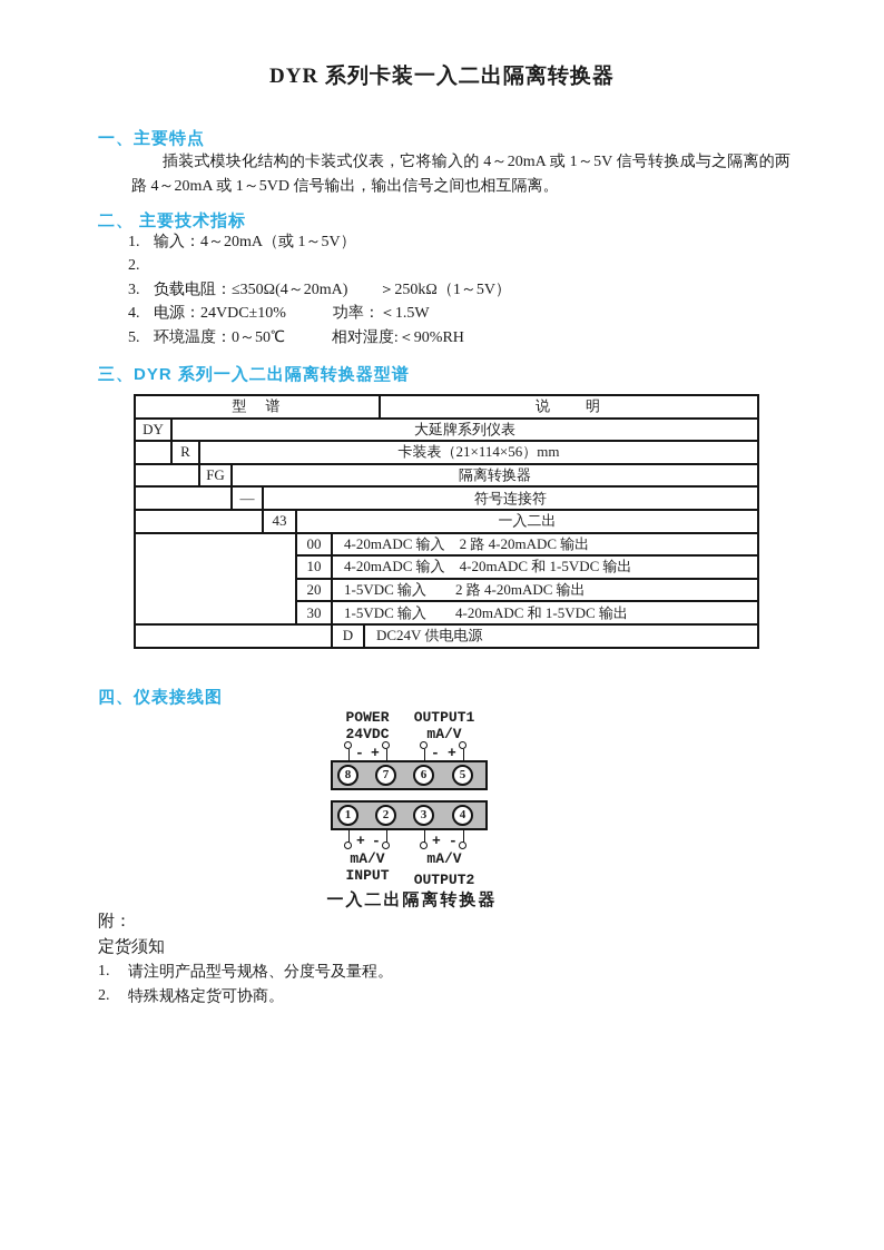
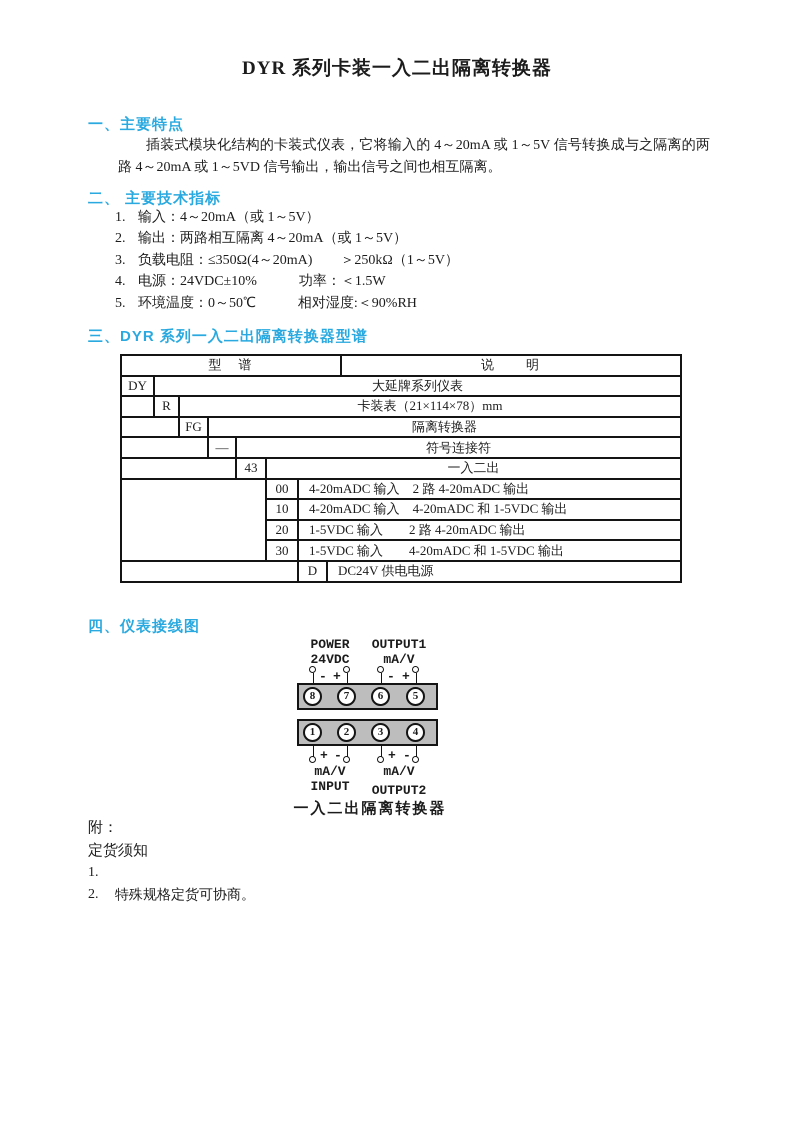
  DYR 系列卡装一入二出隔离转换器
  一、主要特点
  插装式模块化结构的卡装式仪表，它将输入的 4～20mA 或 1～5V 信号转换成与之隔离的两路 4～20mA 或 1～5VD 信号输出，输出信号之间也相互隔离。
  二、 主要技术指标
  1.
  输入：4～20mA（或 1～5V）
  2.
+ 输出：两路相互隔离 4～20mA（或 1～5V）
  3.
  负载电阻：≤350Ω(4～20mA) ＞250kΩ（1～5V）
  4.
  电源：24VDC±10% 功率：＜1.5W
  5.
  环境温度：0～50℃ 相对湿度:＜90%RH
  三、DYR 系列一入二出隔离转换器型谱
  型 谱	说 明
  DY	大延牌系列仪表
- 	R	卡装表（21×114×56）mm
+ 	R	卡装表（21×114×78）mm
  	FG	隔离转换器
  	—	符号连接符
  	43	一入二出
  	00	4-20mADC 输入 2 路 4-20mADC 输出
  10	4-20mADC 输入 4-20mADC 和 1-5VDC 输出
  20	1-5VDC 输入 2 路 4-20mADC 输出
  30	1-5VDC 输入 4-20mADC 和 1-5VDC 输出
  	D	DC24V 供电电源
  四、仪表接线图
  POWER
  24VDC
  OUTPUT1
  mA/V
  -
  +
  -
  +
  8
  7
  6
  5
  1
  2
  3
  4
  +
  -
  +
  -
  mA/V
  INPUT
  mA/V
  OUTPUT2
  一入二出隔离转换器
  附：
  定货须知
  1.
- 请注明产品型号规格、分度号及量程。
  2.
  特殊规格定货可协商。
